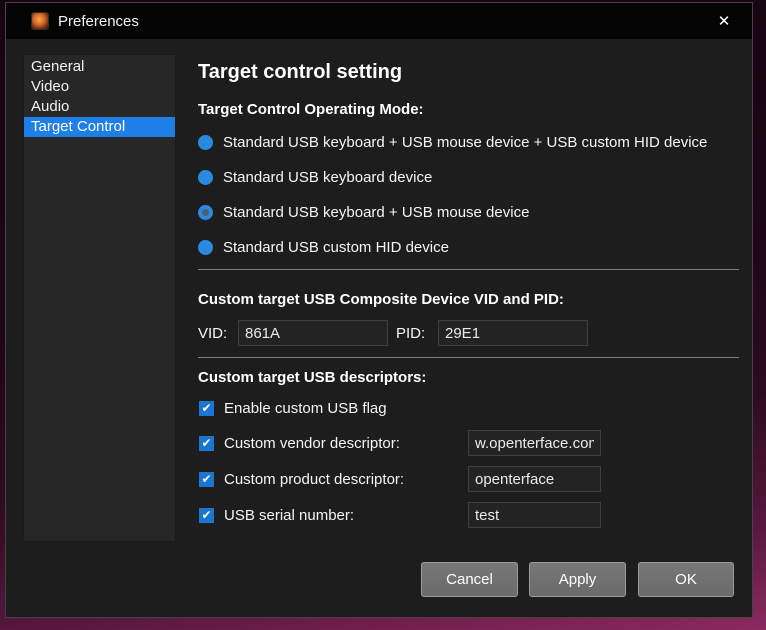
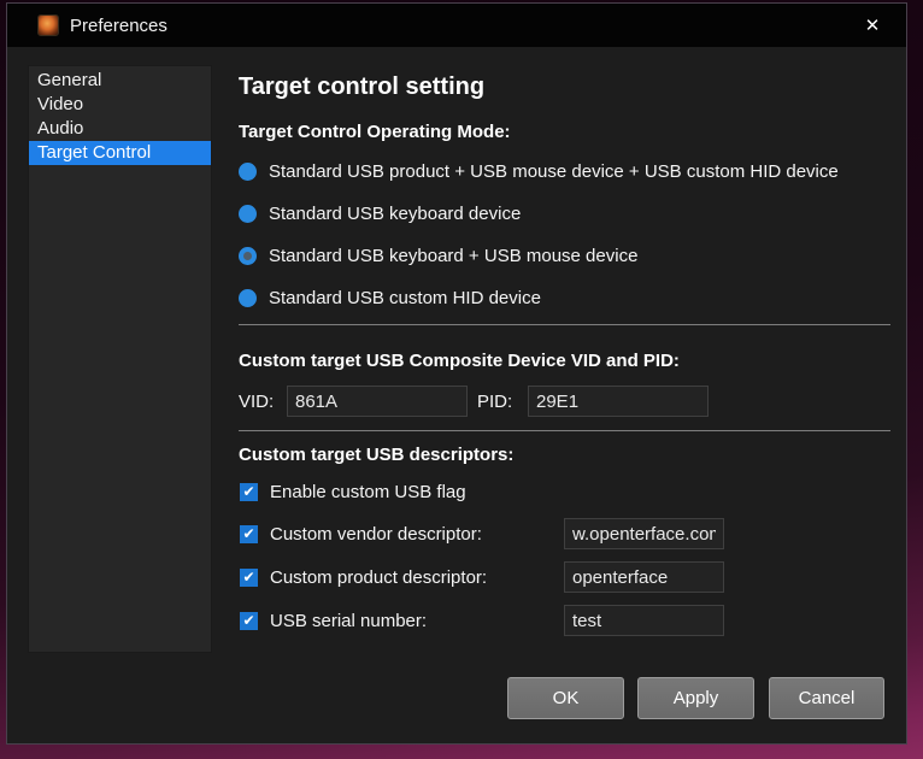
  Preferences
  ✕
  General
  Video
  Audio
  Target Control
  Target control setting
  Target Control Operating Mode:
- Standard USB keyboard + USB mouse device + USB custom HID device
+ Standard USB product + USB mouse device + USB custom HID device
  Standard USB keyboard device
  Standard USB keyboard + USB mouse device
  Standard USB custom HID device
  Custom target USB Composite Device VID and PID:
  VID:
  861A
  PID:
  29E1
  Custom target USB descriptors:
  ✔
  Enable custom USB flag
  ✔
  Custom vendor descriptor:
  w.openterface.co
  ✔
  Custom product descriptor:
  openterface
  ✔
  USB serial number:
  test
- Cancel
+ OK
  Apply
- OK
+ Cancel
